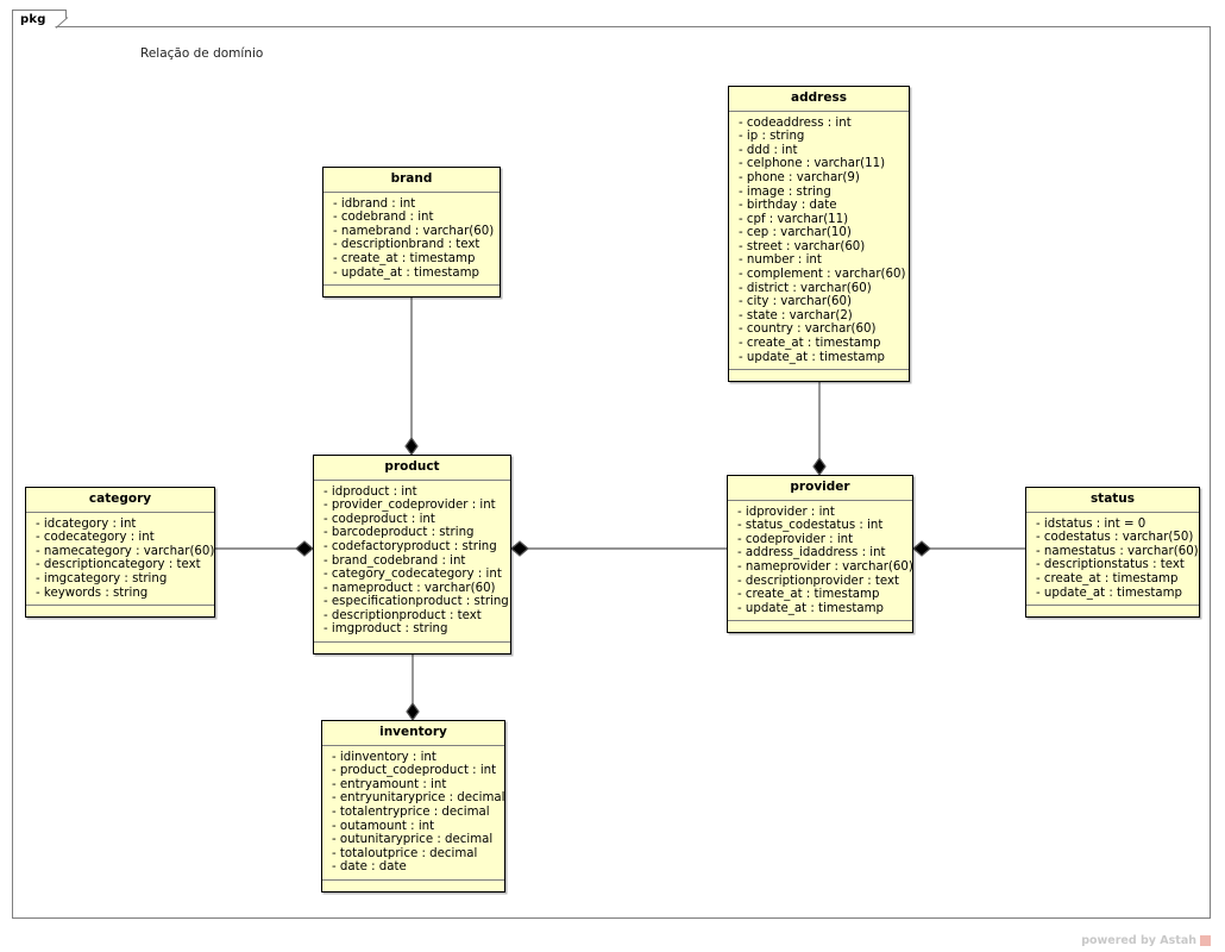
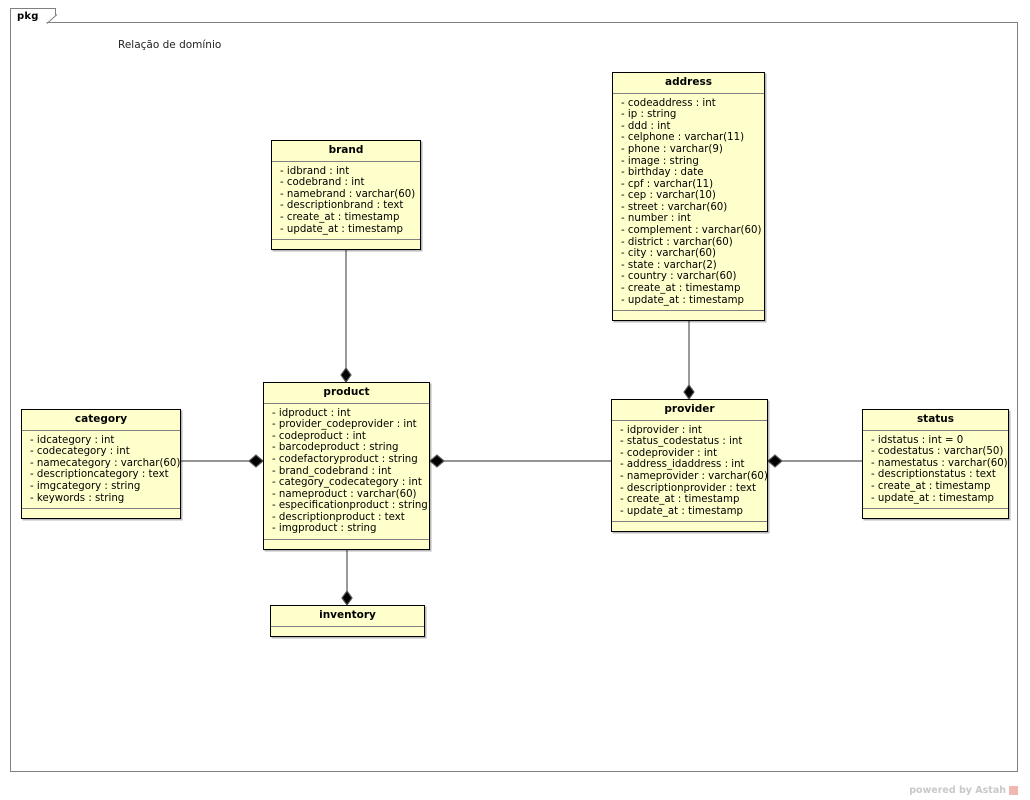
  pkg
  Relação de domínio
  brand
  - idbrand : int
  - codebrand : int
  - namebrand : varchar(60)
  - descriptionbrand : text
  - create_at : timestamp
  - update_at : timestamp
  address
  - codeaddress : int
  - ip : string
  - ddd : int
  - celphone : varchar(11)
  - phone : varchar(9)
  - image : string
  - birthday : date
  - cpf : varchar(11)
  - cep : varchar(10)
  - street : varchar(60)
  - number : int
  - complement : varchar(60)
  - district : varchar(60)
  - city : varchar(60)
  - state : varchar(2)
  - country : varchar(60)
  - create_at : timestamp
  - update_at : timestamp
  category
  - idcategory : int
  - codecategory : int
  - namecategory : varchar(60)
  - descriptioncategory : text
  - imgcategory : string
  - keywords : string
  product
  - idproduct : int
  - provider_codeprovider : int
  - codeproduct : int
  - barcodeproduct : string
  - codefactoryproduct : string
  - brand_codebrand : int
  - category_codecategory : int
  - nameproduct : varchar(60)
  - especificationproduct : string
  - descriptionproduct : text
  - imgproduct : string
  provider
  - idprovider : int
  - status_codestatus : int
  - codeprovider : int
  - address_idaddress : int
  - nameprovider : varchar(60)
  - descriptionprovider : text
  - create_at : timestamp
  - update_at : timestamp
  status
  - idstatus : int = 0
  - codestatus : varchar(50)
  - namestatus : varchar(60)
  - descriptionstatus : text
  - create_at : timestamp
  - update_at : timestamp
  inventory
- - idinventory : int
- - product_codeproduct : int
- - entryamount : int
- - entryunitaryprice : decimal
- - totalentryprice : decimal
- - outamount : int
- - outunitaryprice : decimal
- - totaloutprice : decimal
- - date : date
  powered by Astah
